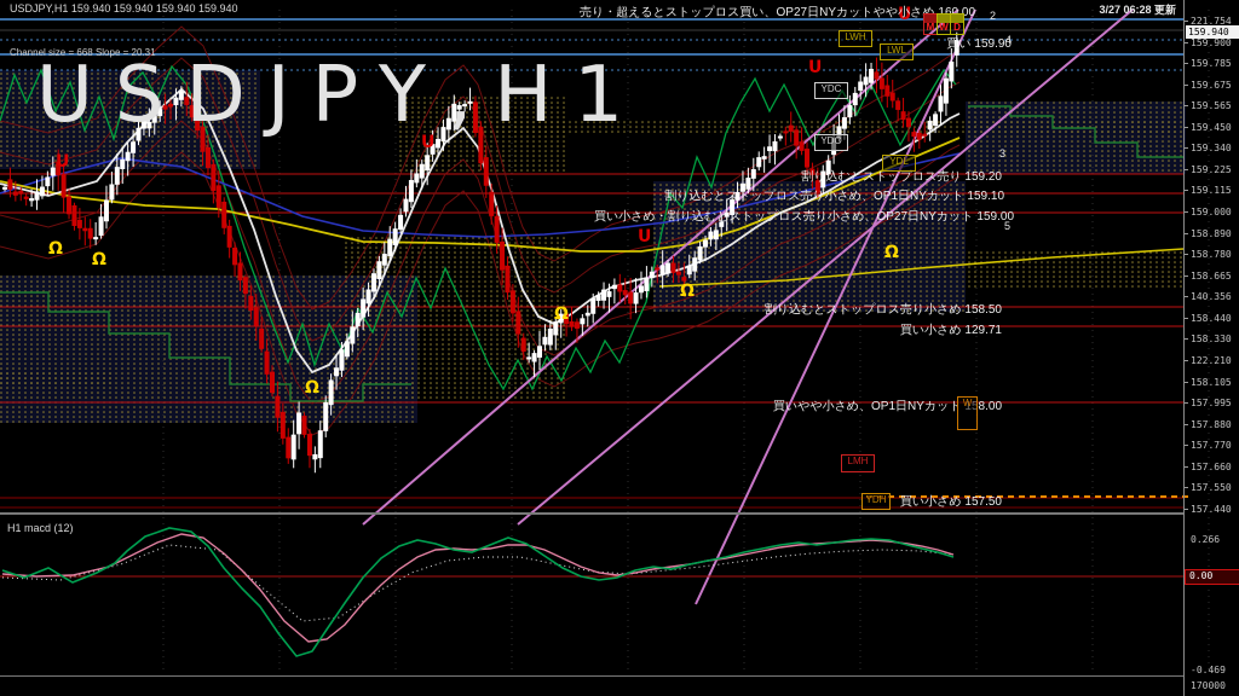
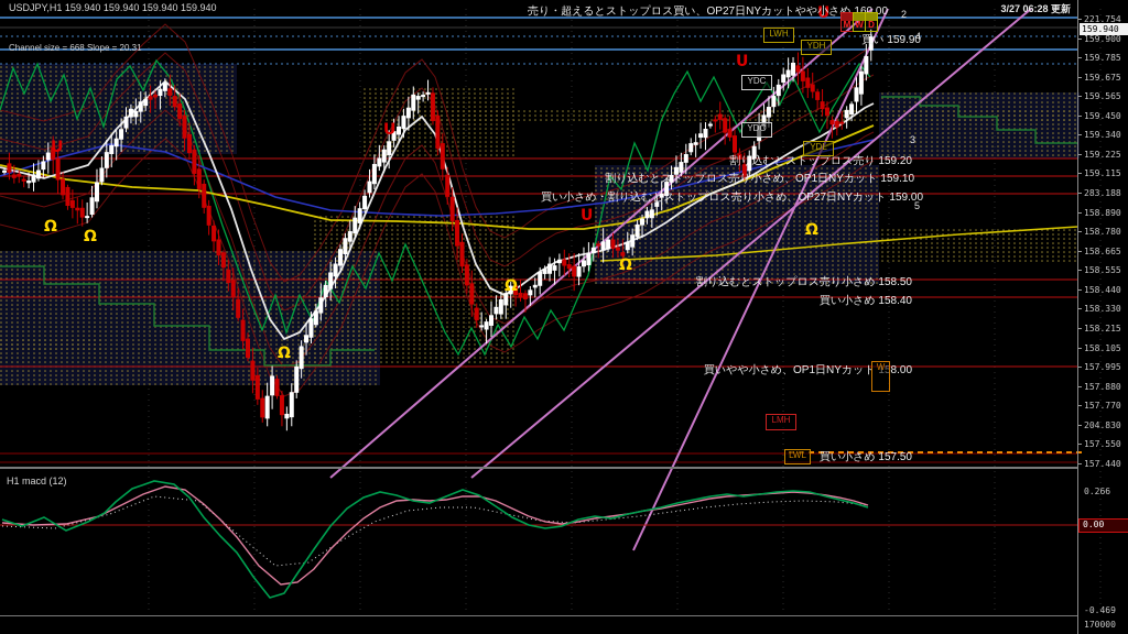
  Ω
  Ω
  Ω
  Ω
  Ω
  Ω
  U
  U
  U
  U
  U
- USDJPY,H1
  USDJPY,H1 159.940 159.940 159.940 159.940
  3/27 06:28 更新
  Channel size = 668 Slope = 20.31
  H1 macd (12)
  221.754
  159.900
  159.785
  159.675
  159.565
  159.450
  159.340
  159.225
  159.115
- 159.000
+ 283.188
  158.890
  158.780
  158.665
- 140.356
+ 158.555
  158.440
  158.330
- 122.210
+ 158.215
  158.105
  157.995
  157.880
  157.770
- 157.660
+ 204.830
  157.550
  157.440
  159.940
  0.266
  0.00
  -0.469
  170000
  売り・超えるとストップロス買い、OP27日NYカットやや小さめ 160.00
  買い 159.90
  割り込むとストップロス売り 159.20
  割り込むとストップロス売り小さめ、OP1日NYカット 159.10
  買い小さめ・割り込むとストップロス売り小さめ、OP27日NYカット 159.00
  割り込むとストップロス売り小さめ 158.50
- 買い小さめ 129.71
+ 買い小さめ 158.40
  買いやや小さめ、OP1日NYカット 158.00
  買い小さめ 157.50
  2
  4
  3
  5
  LWH
- LWL
+ YDH
  YDC
  YDO
  YDL
  LMH
- YDH
+ LWL
  W
  M
  W
  D
